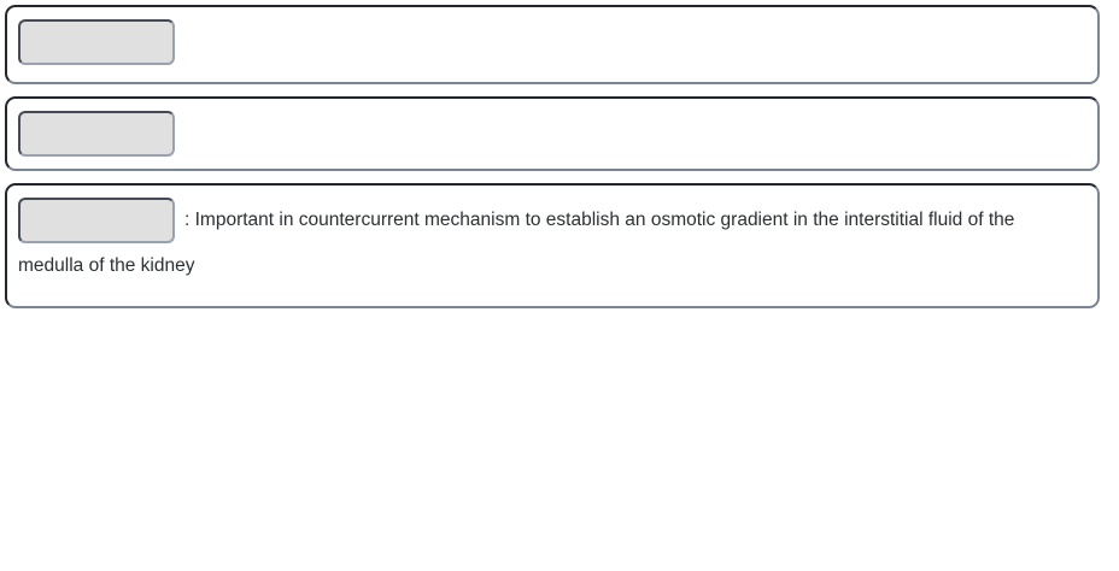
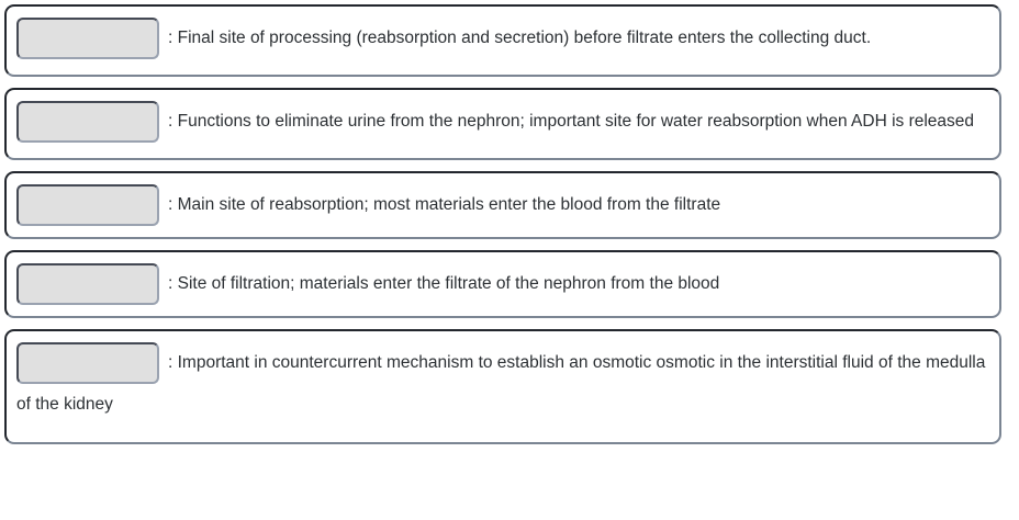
+ : Final site of processing (reabsorption and secretion) before filtrate enters the collecting duct.
+ : Functions to eliminate urine from the nephron; important site for water reabsorption when ADH is released
+ : Main site of reabsorption; most materials enter the blood from the filtrate
+ : Site of filtration; materials enter the filtrate of the nephron from the blood
- : Important in countercurrent mechanism to establish an osmotic gradient in the interstitial fluid of the medulla of the kidney
+ : Important in countercurrent mechanism to establish an osmotic osmotic in the interstitial fluid of the medulla of the kidney
